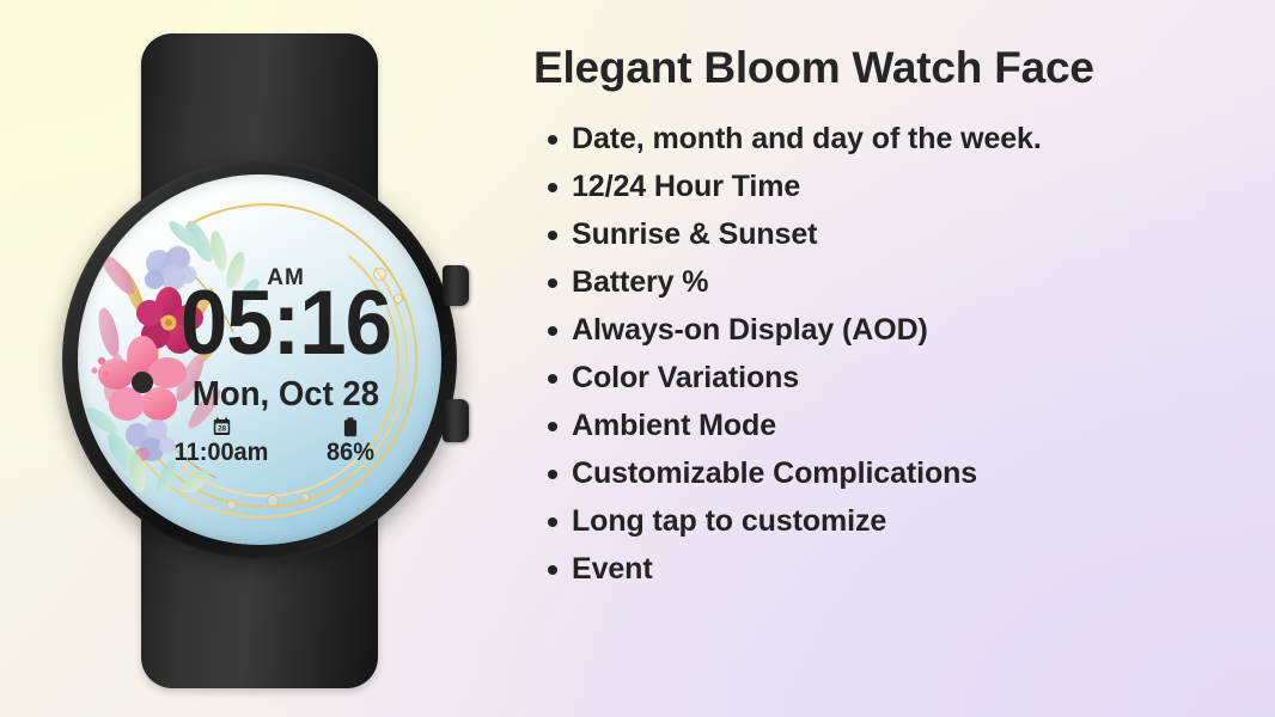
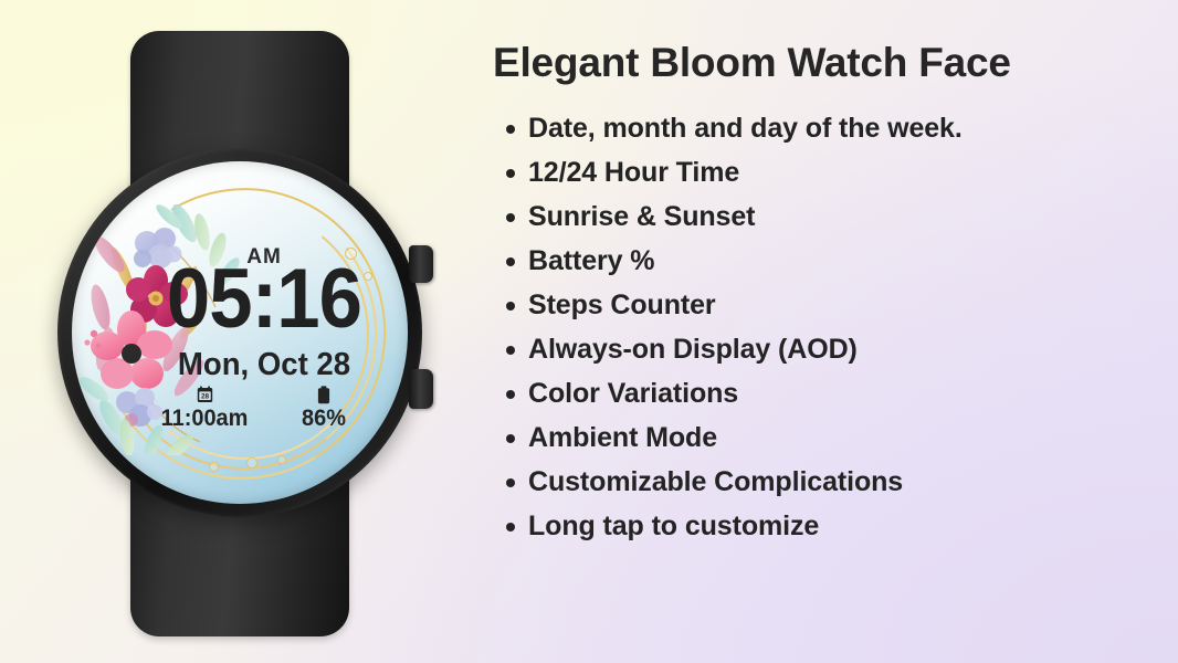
  AM
  05:16
  Mon, Oct 28
  11:00am
  86%
  Elegant Bloom Watch Face
  Date, month and day of the week.
  12/24 Hour Time
  Sunrise & Sunset
  Battery %
+ Steps Counter
  Always-on Display (AOD)
  Color Variations
  Ambient Mode
  Customizable Complications
  Long tap to customize
- Event
